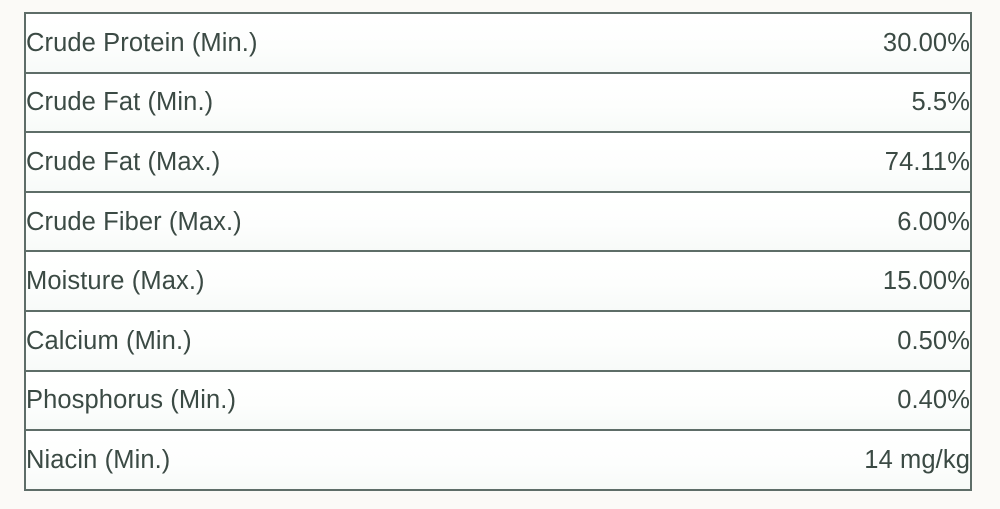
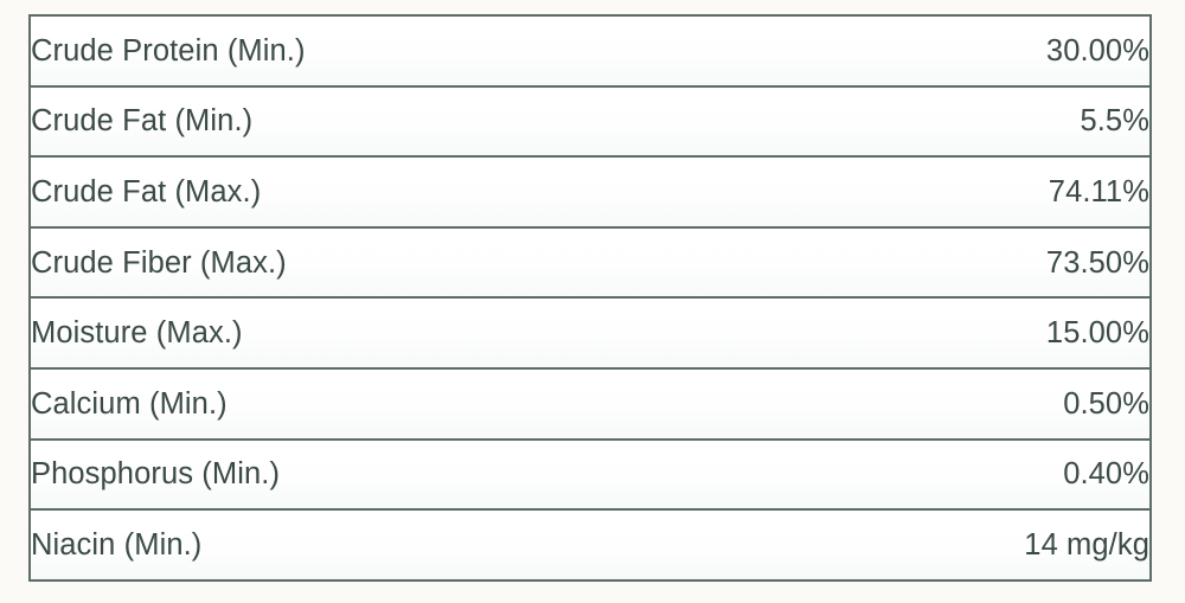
  Crude Protein (Min.)	30.00%
  Crude Fat (Min.)	5.5%
  Crude Fat (Max.)	74.11%
- Crude Fiber (Max.)	6.00%
+ Crude Fiber (Max.)	73.50%
  Moisture (Max.)	15.00%
  Calcium (Min.)	0.50%
  Phosphorus (Min.)	0.40%
  Niacin (Min.)	14 mg/kg
